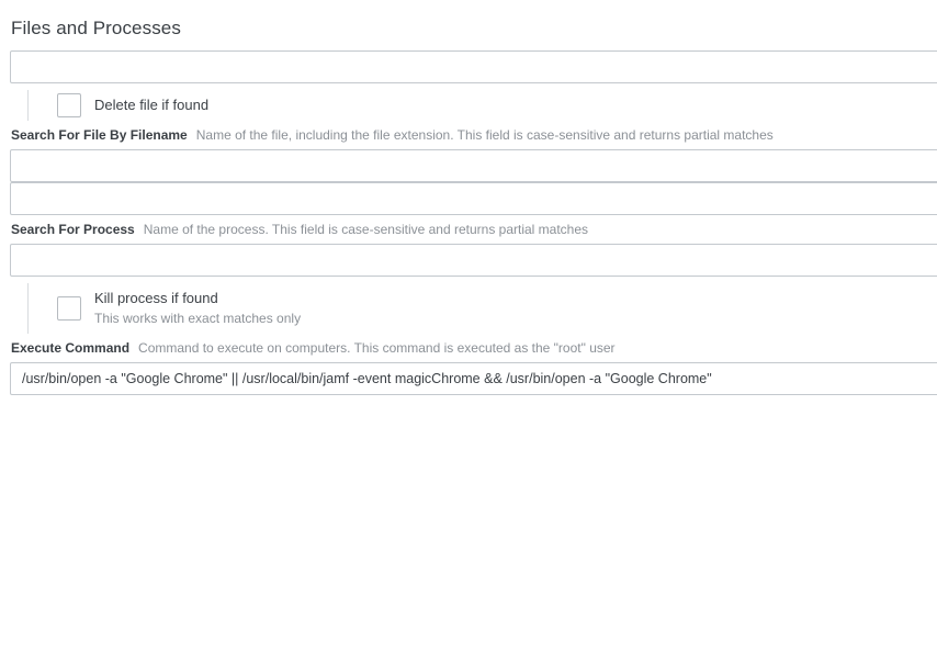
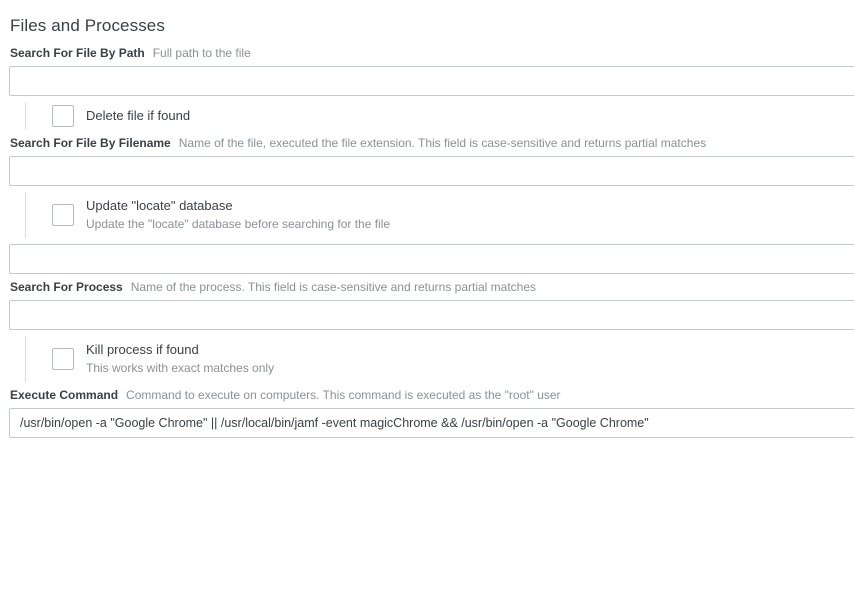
  Files and Processes
+ Search For File By Path
+ Full path to the file
  Delete file if found
  Search For File By Filename
- Name of the file, including the file extension. This field is case-sensitive and returns partial matches
+ Name of the file, executed the file extension. This field is case-sensitive and returns partial matches
+ Update "locate" database
+ Update the "locate" database before searching for the file
  Search For Process
  Name of the process. This field is case-sensitive and returns partial matches
  Kill process if found
  This works with exact matches only
  Execute Command
  Command to execute on computers. This command is executed as the "root" user
  /usr/bin/open -a "Google Chrome" || /usr/local/bin/jamf -event magicChrome && /usr/bin/open -a "Google Chrome"
